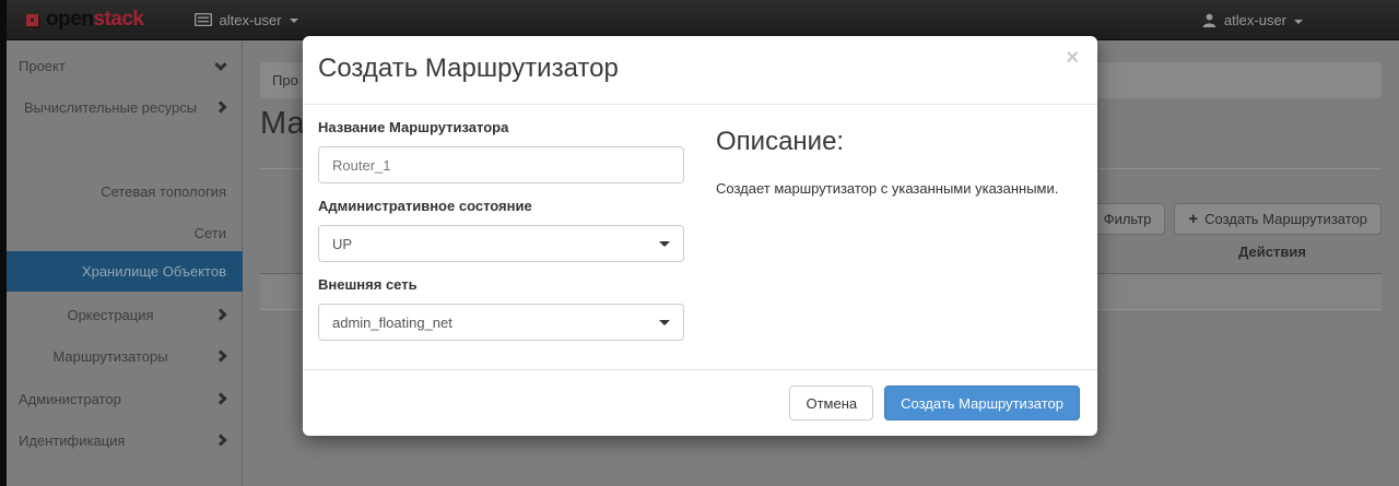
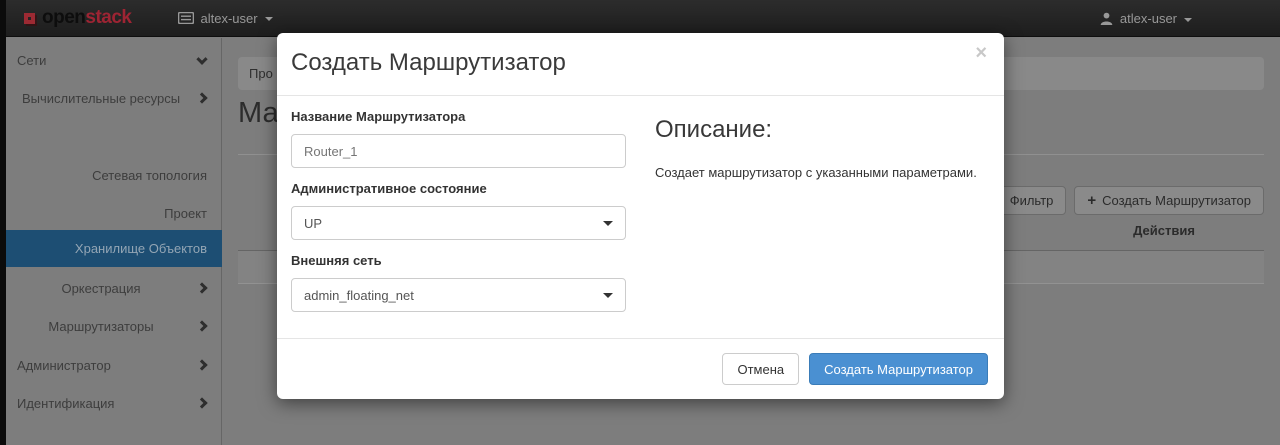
  openstack
  altex-user
  atlex-user
- Проект
+ Сети
  Вычислительные ресурсы
  Сетевая топология
- Сети
+ Проект
  Хранилище Объектов
  Оркестрация
  Маршрутизаторы
  Администратор
  Идентификация
  Про
  Ма
  Фильтр
  +
  Создать Маршрутизатор
  Действия
  Создать Маршрутизатор
  ×
  Название Маршрутизатора
  Router_1
  Административное состояние
  UP
  Внешняя сеть
  admin_floating_net
  Описание:
- Создает маршрутизатор с указанными указанными.
+ Создает маршрутизатор с указанными параметрами.
  Отмена
  Создать Маршрутизатор
